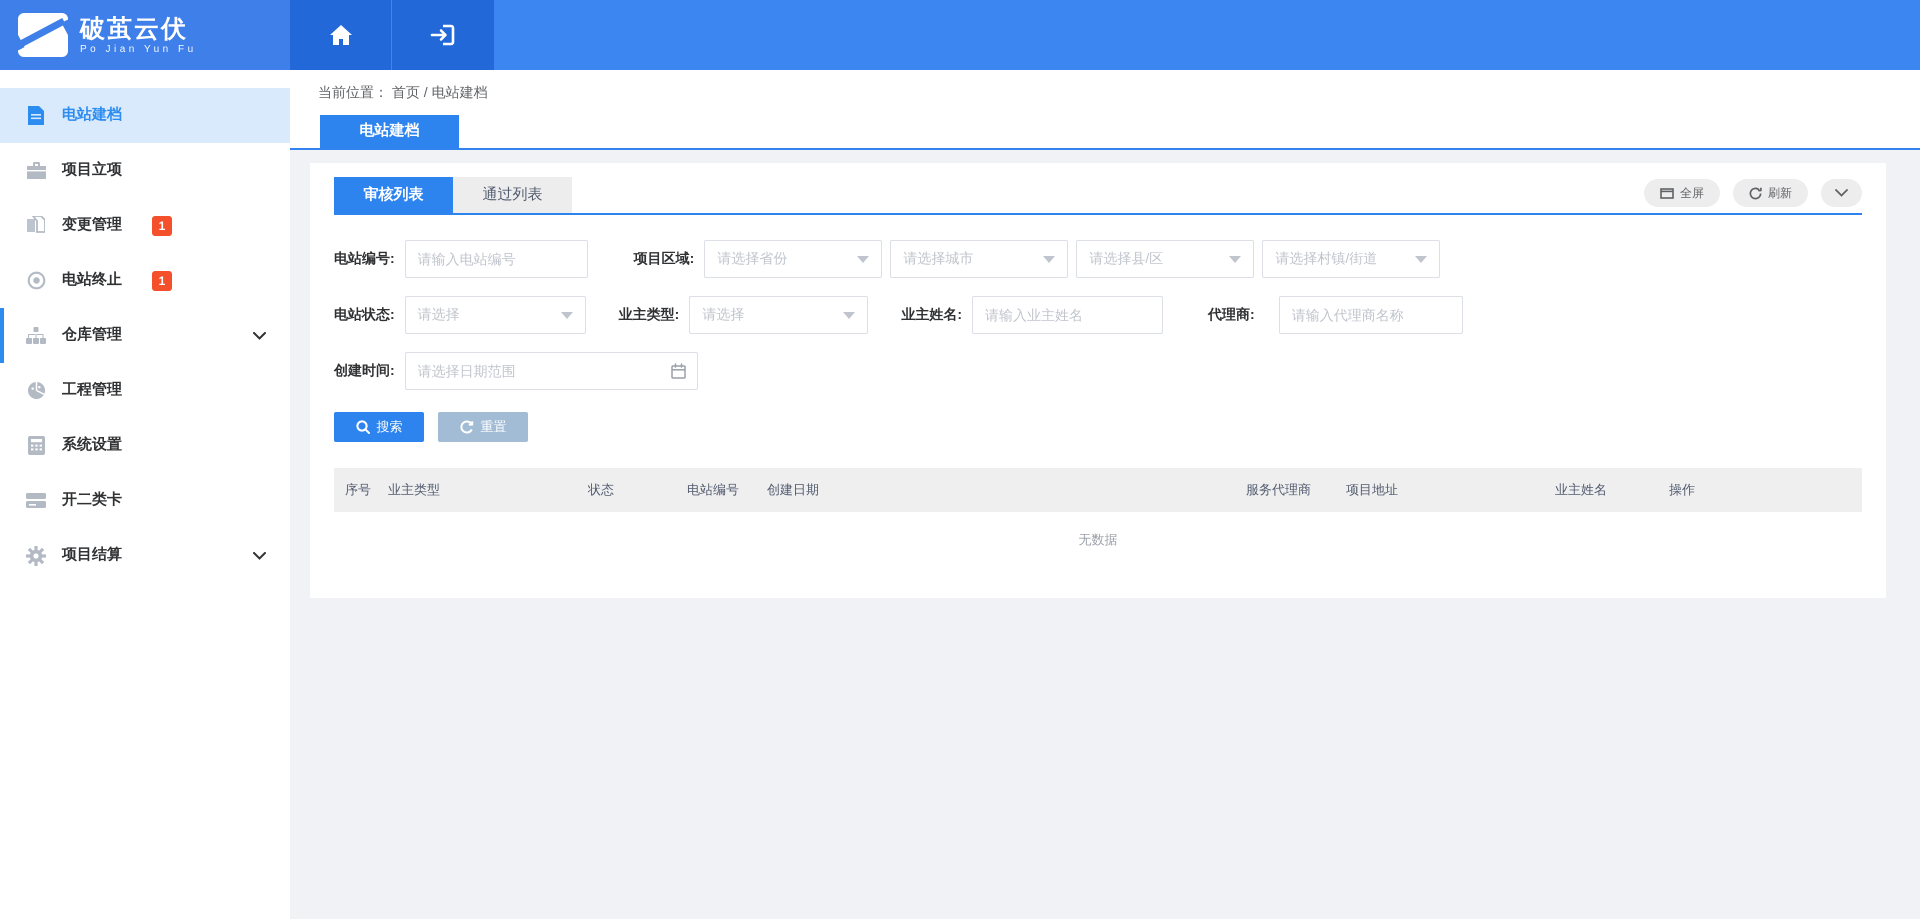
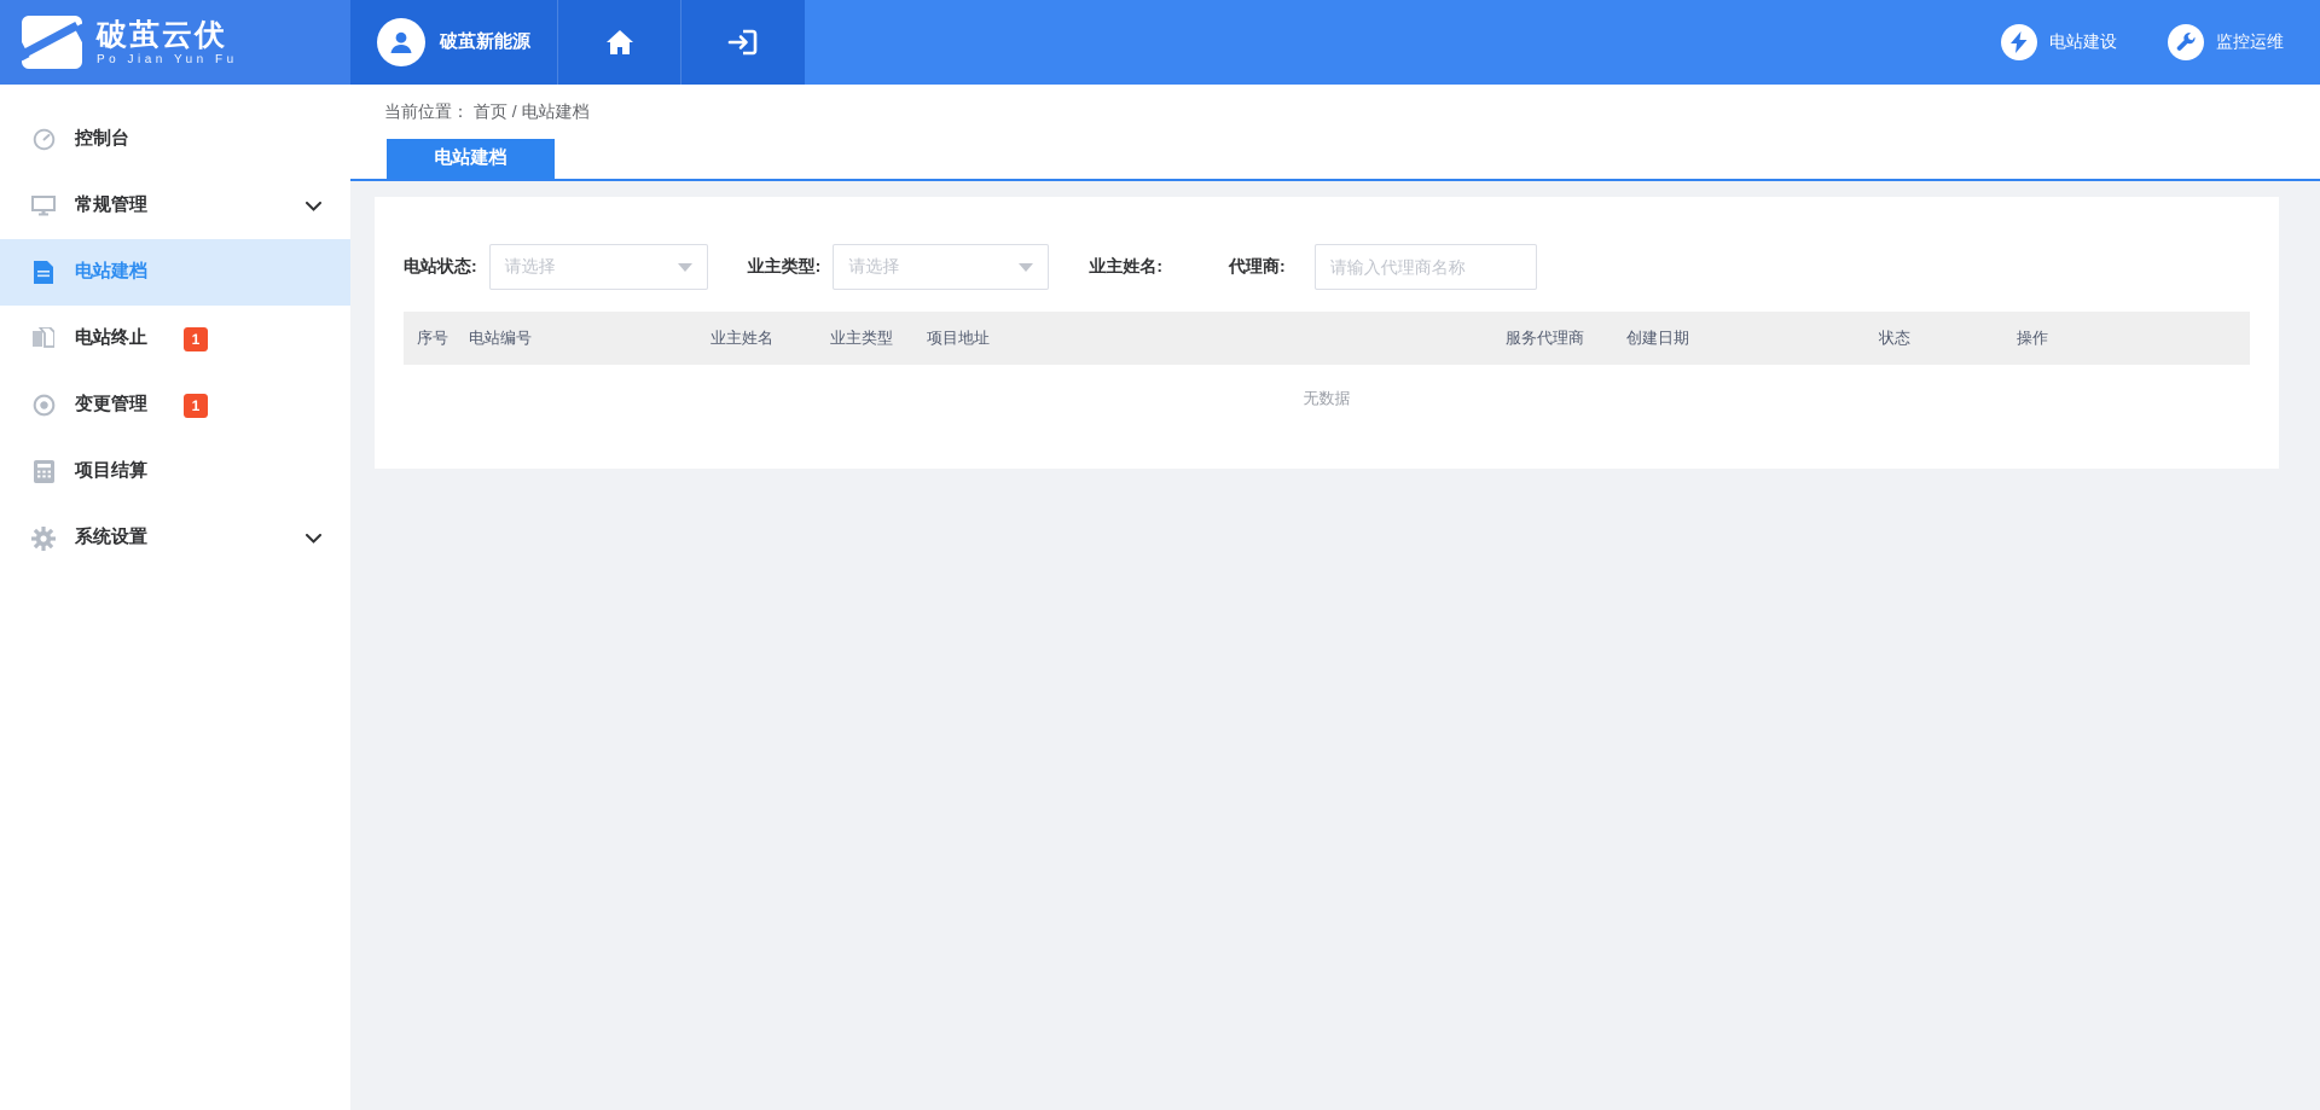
  破茧云伏
  Po Jian Yun Fu
+ 破茧新能源
+ 电站建设
+ 监控运维
+ 控制台
+ 常规管理
  电站建档
- 项目立项
- 变更管理
+ 电站终止
  1
- 电站终止
+ 变更管理
  1
- 仓库管理
- 工程管理
- 系统设置
+ 项目结算
- 开二类卡
- 项目结算
+ 系统设置
  当前位置： 首页 / 电站建档
  电站建档
- 审核列表
- 通过列表
- 全屏
- 刷新
- 电站编号:
- 请输入电站编号
- 项目区域:
- 请选择省份
- 请选择城市
- 请选择县/区
- 请选择村镇/街道
  电站状态:
  请选择
  业主类型:
  请选择
  业主姓名:
- 请输入业主姓名
  代理商:
  请输入代理商名称
- 创建时间:
- 请选择日期范围
- 搜索
- 重置
  序号
- 业主类型
+ 电站编号
- 状态
+ 业主姓名
- 电站编号
+ 业主类型
- 创建日期
+ 项目地址
  服务代理商
- 项目地址
+ 创建日期
- 业主姓名
+ 状态
  操作
  无数据
